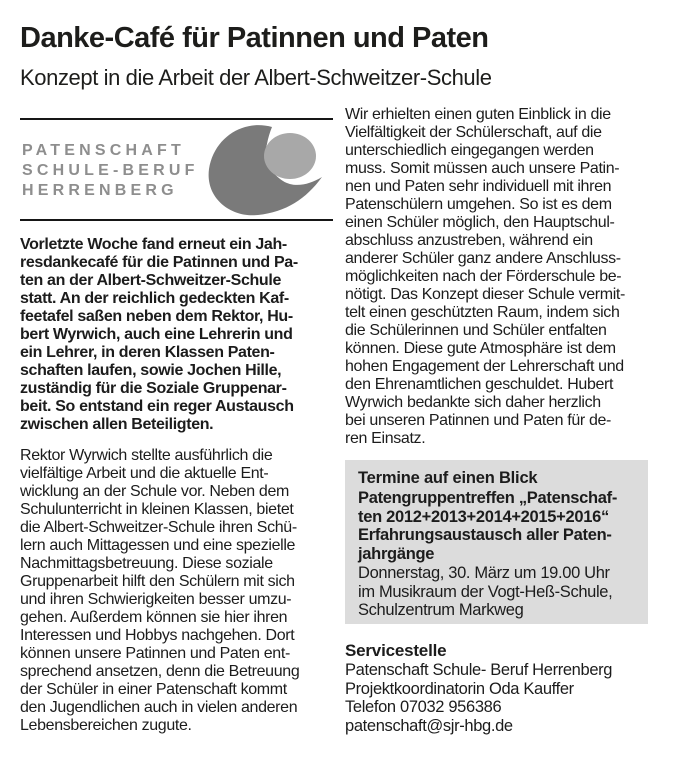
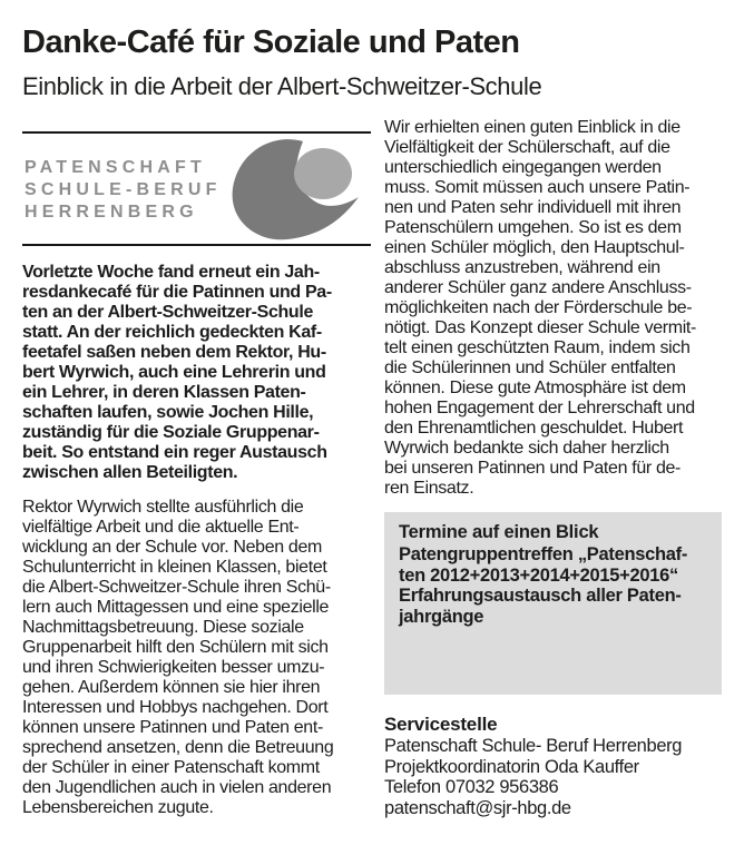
- Danke-Café für Patinnen und Paten
+ Danke-Café für Soziale und Paten
- Konzept in die Arbeit der Albert-Schweitzer-Schule
+ Einblick in die Arbeit der Albert-Schweitzer-Schule
  PATENSCHAFT SCHULE-BERUF HERRENBERG
  Vorletzte Woche fand erneut ein Jah-
  resdankecafé für die Patinnen und Pa-
  ten an der Albert-Schweitzer-Schule
  statt. An der reichlich gedeckten Kaf-
  feetafel saßen neben dem Rektor, Hu-
  bert Wyrwich, auch eine Lehrerin und
  ein Lehrer, in deren Klassen Paten-
  schaften laufen, sowie Jochen Hille,
  zuständig für die Soziale Gruppenar-
  beit. So entstand ein reger Austausch
  zwischen allen Beteiligten.
  Rektor Wyrwich stellte ausführlich die
  vielfältige Arbeit und die aktuelle Ent-
  wicklung an der Schule vor. Neben dem
  Schulunterricht in kleinen Klassen, bietet
  die Albert-Schweitzer-Schule ihren Schü-
  lern auch Mittagessen und eine spezielle
  Nachmittagsbetreuung. Diese soziale
  Gruppenarbeit hilft den Schülern mit sich
  und ihren Schwierigkeiten besser umzu-
  gehen. Außerdem können sie hier ihren
  Interessen und Hobbys nachgehen. Dort
  können unsere Patinnen und Paten ent-
  sprechend ansetzen, denn die Betreuung
  der Schüler in einer Patenschaft kommt
  den Jugendlichen auch in vielen anderen
  Lebensbereichen zugute.
  Wir erhielten einen guten Einblick in die
  Vielfältigkeit der Schülerschaft, auf die
  unterschiedlich eingegangen werden
  muss. Somit müssen auch unsere Patin-
  nen und Paten sehr individuell mit ihren
  Patenschülern umgehen. So ist es dem
  einen Schüler möglich, den Hauptschul-
  abschluss anzustreben, während ein
  anderer Schüler ganz andere Anschluss-
  möglichkeiten nach der Förderschule be-
  nötigt. Das Konzept dieser Schule vermit-
  telt einen geschützten Raum, indem sich
  die Schülerinnen und Schüler entfalten
  können. Diese gute Atmosphäre ist dem
  hohen Engagement der Lehrerschaft und
  den Ehrenamtlichen geschuldet. Hubert
  Wyrwich bedankte sich daher herzlich
  bei unseren Patinnen und Paten für de-
  ren Einsatz.
  Termine auf einen Blick
  Patengruppentreffen „Patenschaf-
  ten 2012+2013+2014+2015+2016“
  Erfahrungsaustausch aller Paten-
  jahrgänge
- Donnerstag, 30. März um 19.00 Uhr
- im Musikraum der Vogt-Heß-Schule,
- Schulzentrum Markweg
  Servicestelle
  Patenschaft Schule- Beruf Herrenberg
  Projektkoordinatorin Oda Kauffer
  Telefon 07032 956386
  patenschaft@sjr-hbg.de
